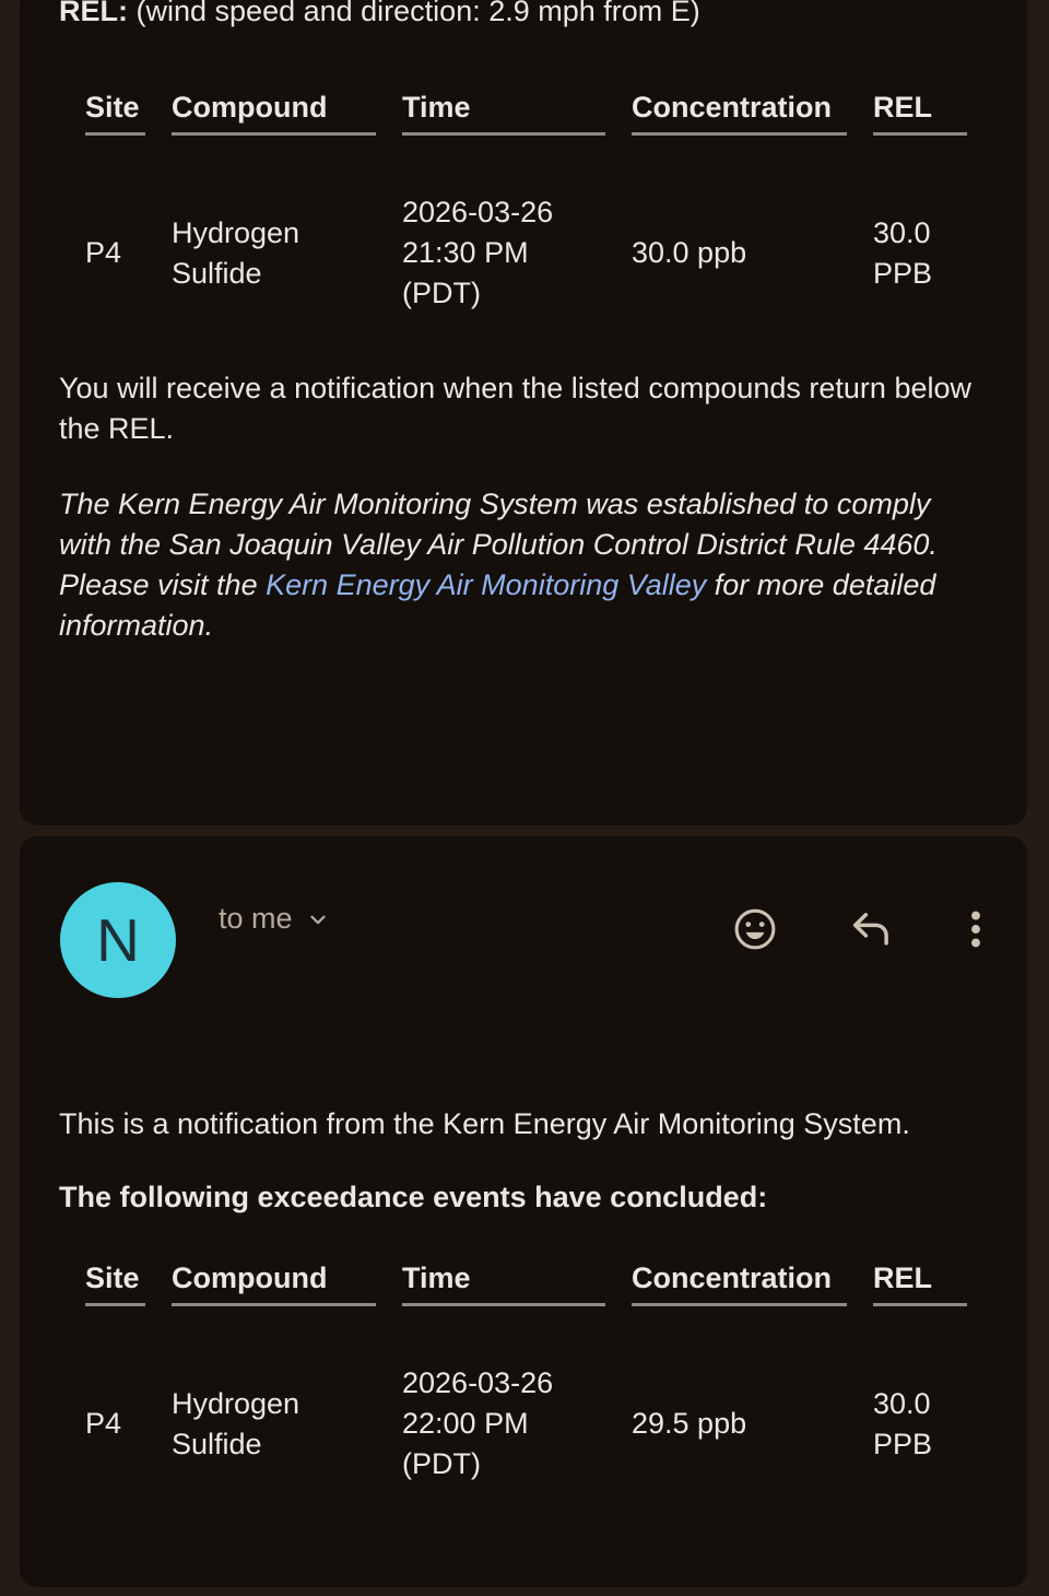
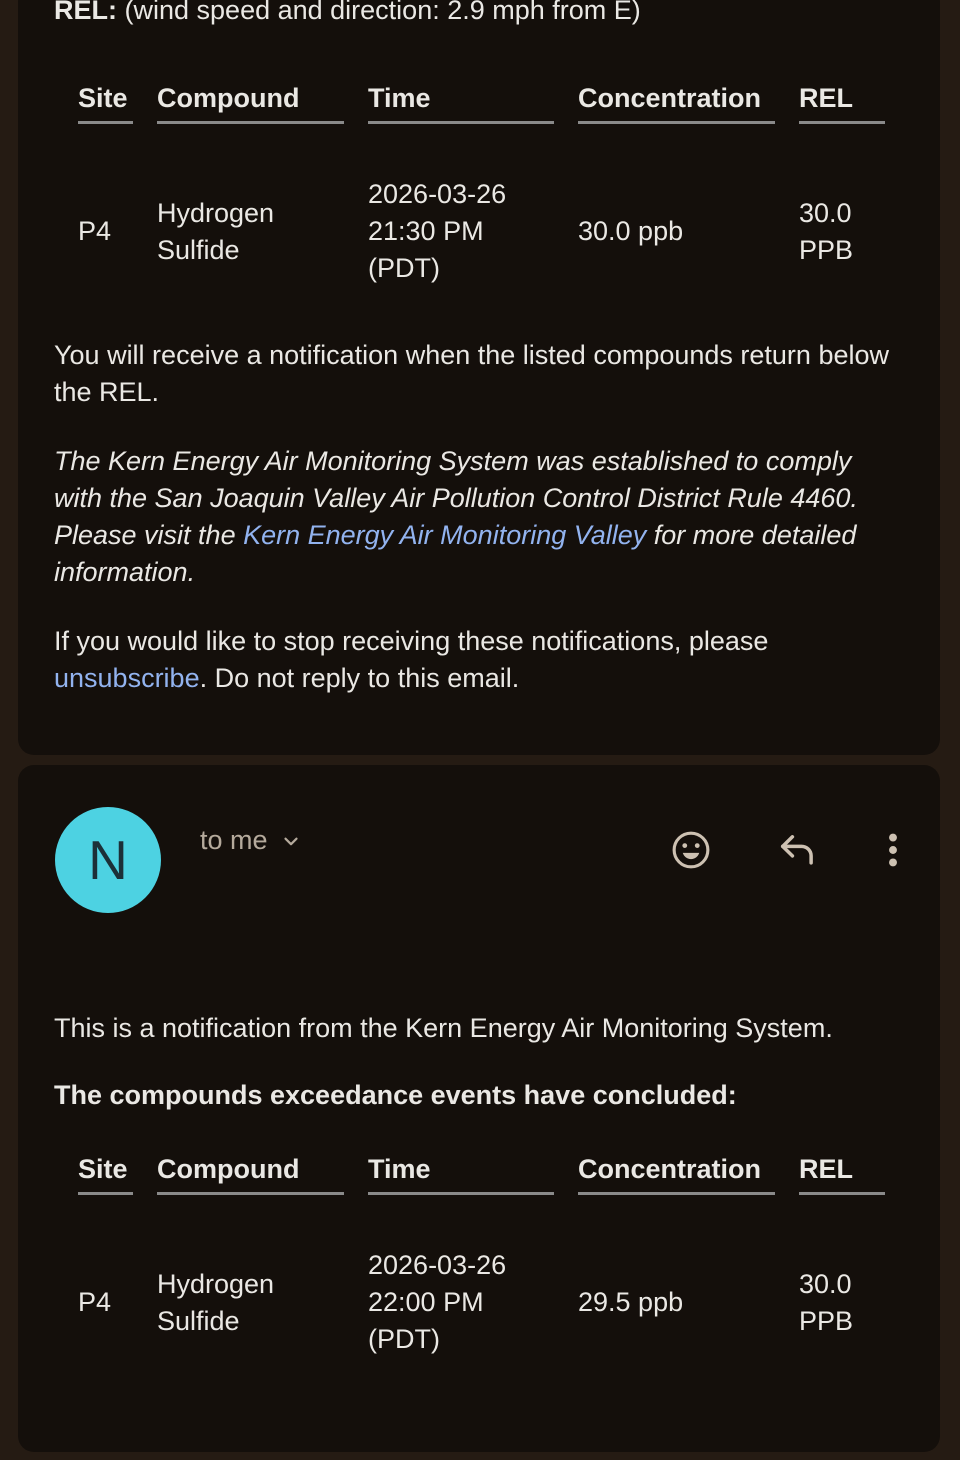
  REL: (wind speed and direction: 2.9 mph from E)
  Site	Compound	Time	Concentration	REL
  P4	Hydrogen Sulfide	2026-03-26 21:30 PM (PDT)	30.0 ppb	30.0 PPB
  You will receive a notification when the listed compounds return below the REL.
  The Kern Energy Air Monitoring System was established to comply with the San Joaquin Valley Air Pollution Control District Rule 4460. Please visit the Kern Energy Air Monitoring Valley for more detailed information.
+ If you would like to stop receiving these notifications, please unsubscribe. Do not reply to this email.
  N
  to me
  This is a notification from the Kern Energy Air Monitoring System.
- The following exceedance events have concluded:
+ The compounds exceedance events have concluded:
  Site	Compound	Time	Concentration	REL
  P4	Hydrogen Sulfide	2026-03-26 22:00 PM (PDT)	29.5 ppb	30.0 PPB
